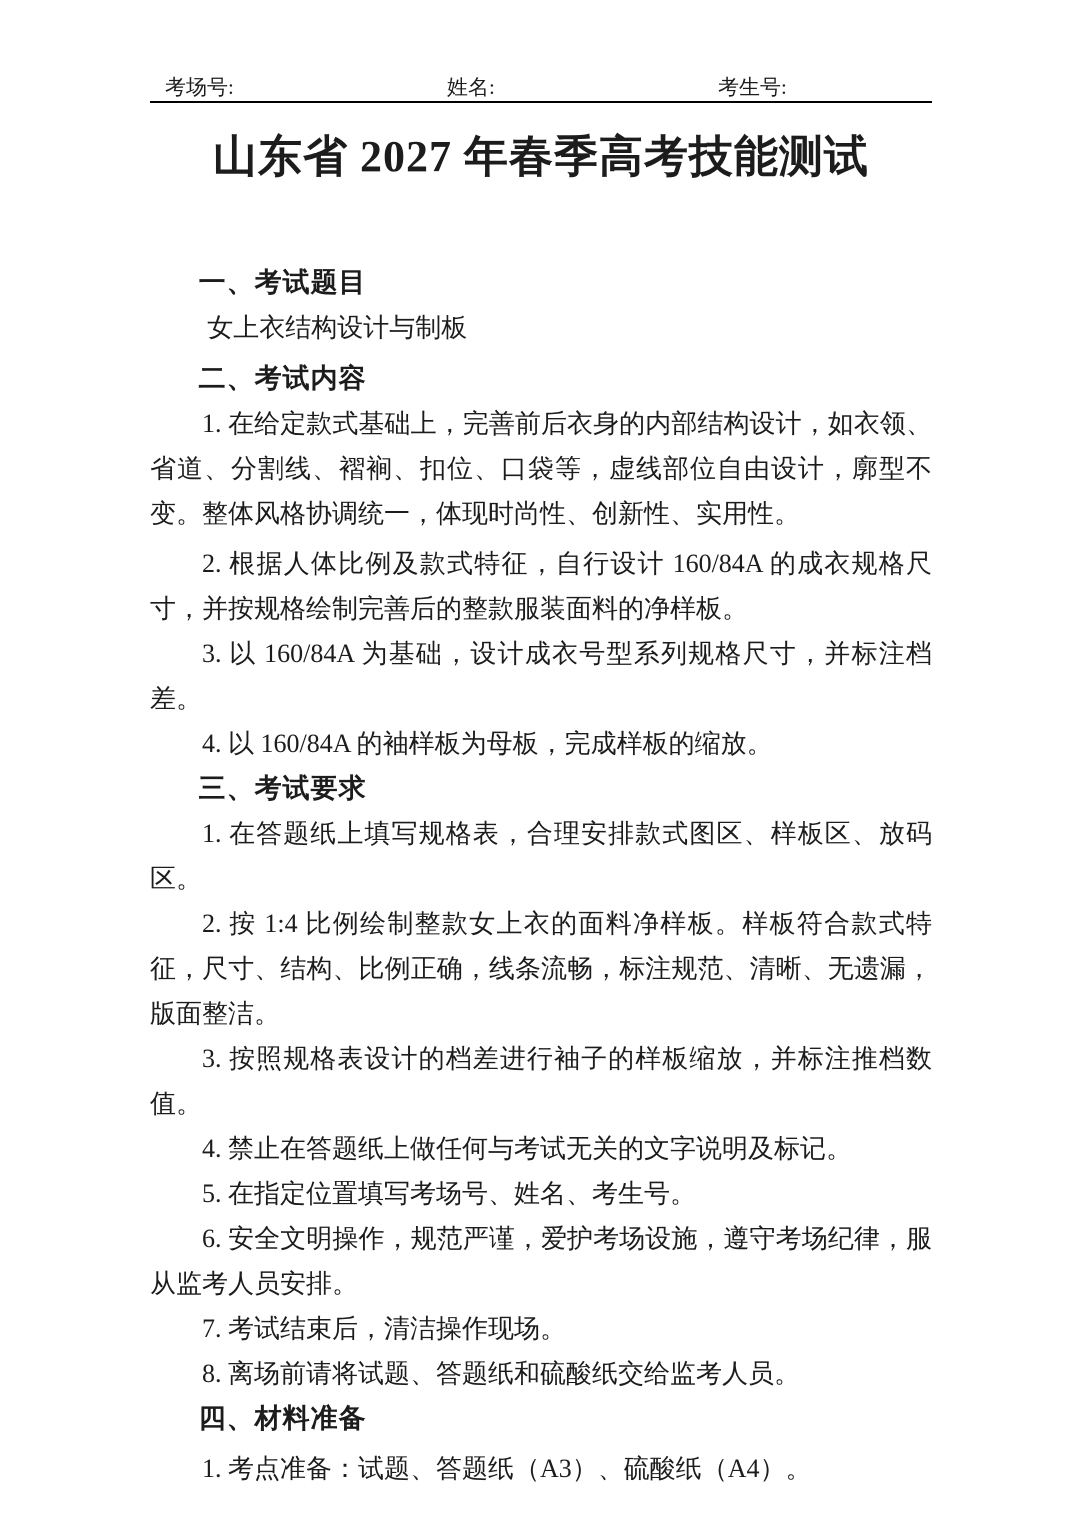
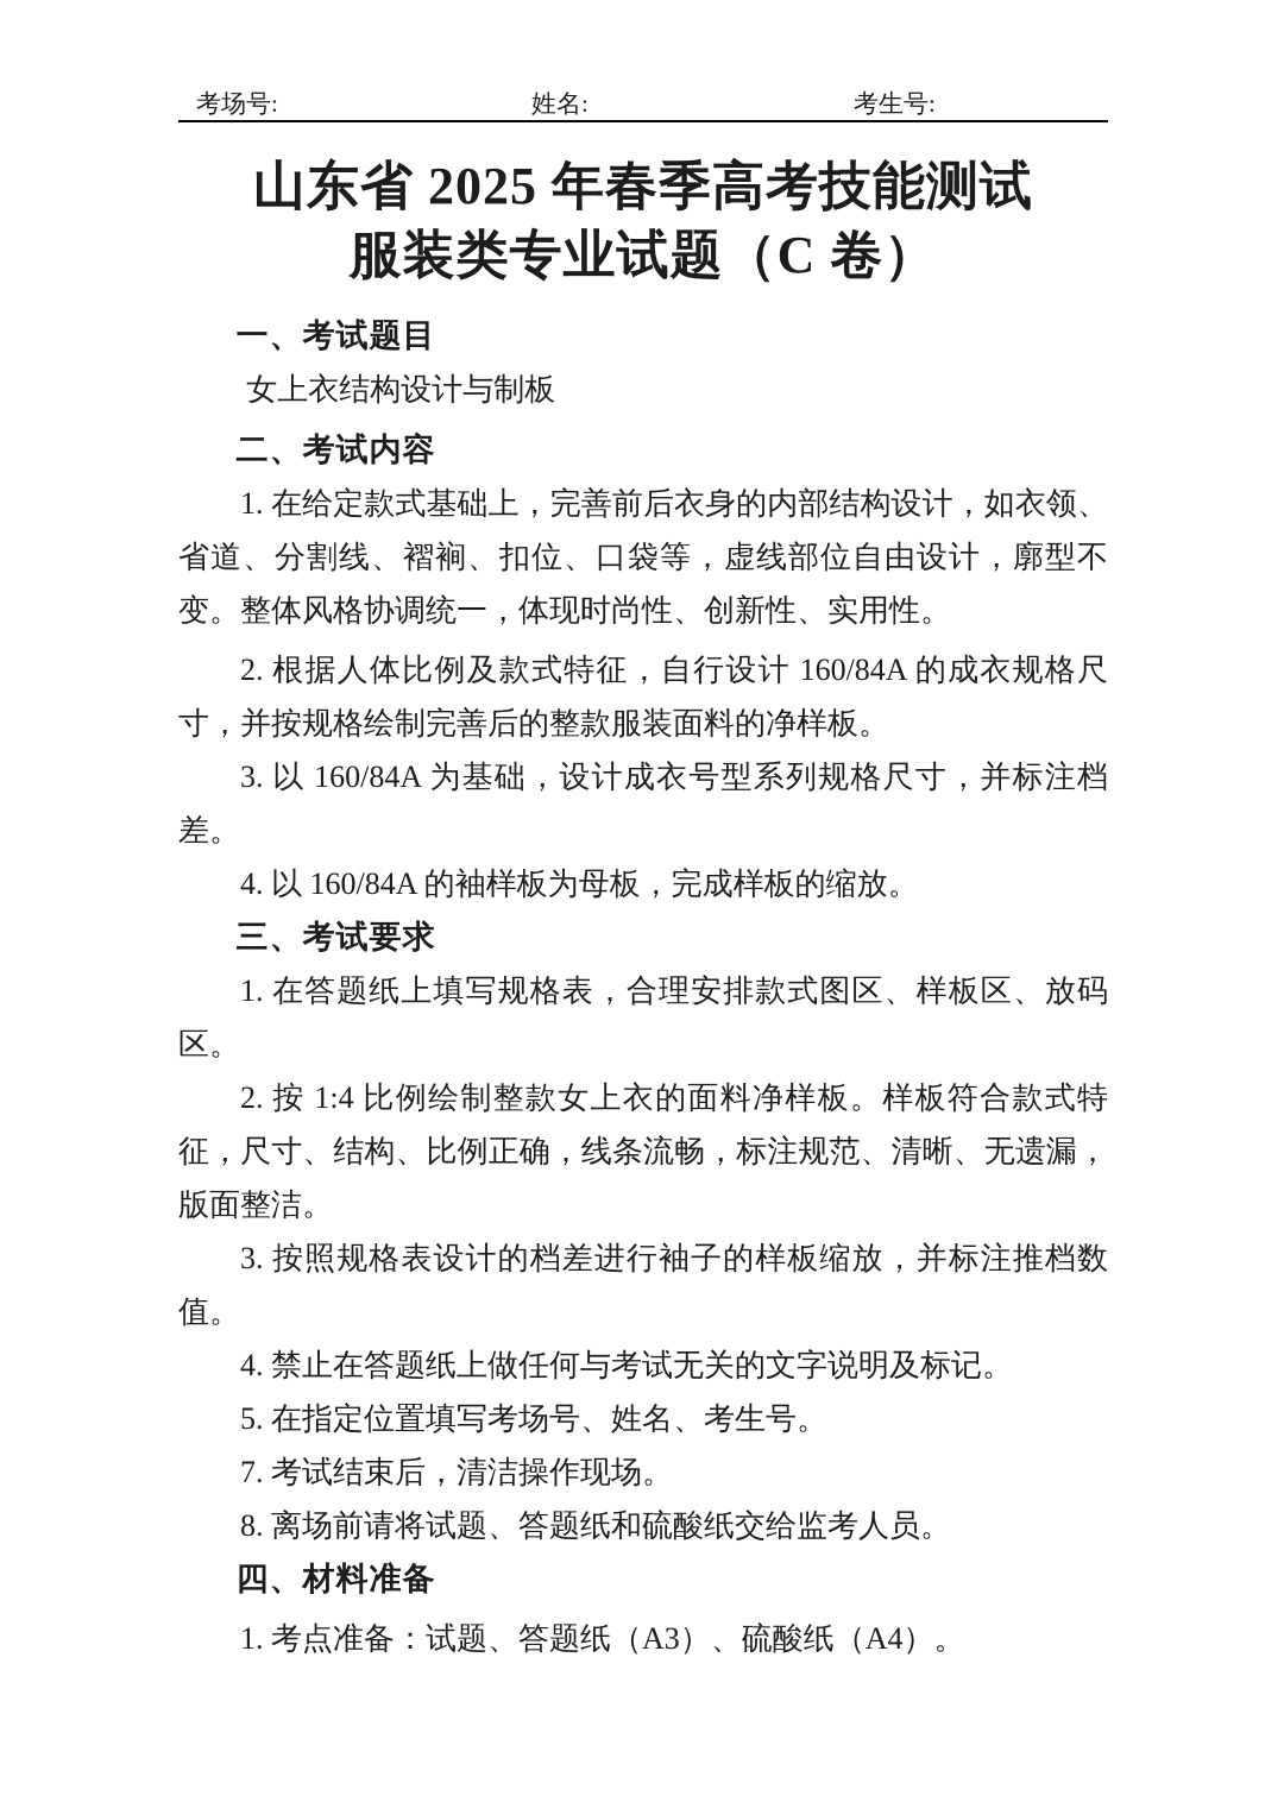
  考场号:
  姓名:
  考生号:
- 山东省 2027 年春季高考技能测试
+ 山东省 2025 年春季高考技能测试
+ 服装类专业试题（C 卷）
  一、考试题目
  女上衣结构设计与制板
  二、考试内容
  1. 在给定款式基础上，完善前后衣身的内部结构设计，如衣领、省道、分割线、褶裥、扣位、口袋等，虚线部位自由设计，廓型不变。整体风格协调统一，体现时尚性、创新性、实用性。
  2. 根据人体比例及款式特征，自行设计 160/84A 的成衣规格尺寸，并按规格绘制完善后的整款服装面料的净样板。
  3. 以 160/84A 为基础，设计成衣号型系列规格尺寸，并标注档差。
  4. 以 160/84A 的袖样板为母板，完成样板的缩放。
  三、考试要求
  1. 在答题纸上填写规格表，合理安排款式图区、样板区、放码区。
  2. 按 1:4 比例绘制整款女上衣的面料净样板。样板符合款式特征，尺寸、结构、比例正确，线条流畅，标注规范、清晰、无遗漏，版面整洁。
  3. 按照规格表设计的档差进行袖子的样板缩放，并标注推档数值。
  4. 禁止在答题纸上做任何与考试无关的文字说明及标记。
  5. 在指定位置填写考场号、姓名、考生号。
- 6. 安全文明操作，规范严谨，爱护考场设施，遵守考场纪律，服从监考人员安排。
  7. 考试结束后，清洁操作现场。
  8. 离场前请将试题、答题纸和硫酸纸交给监考人员。
  四、材料准备
  1. 考点准备：试题、答题纸（A3）、硫酸纸（A4）。
